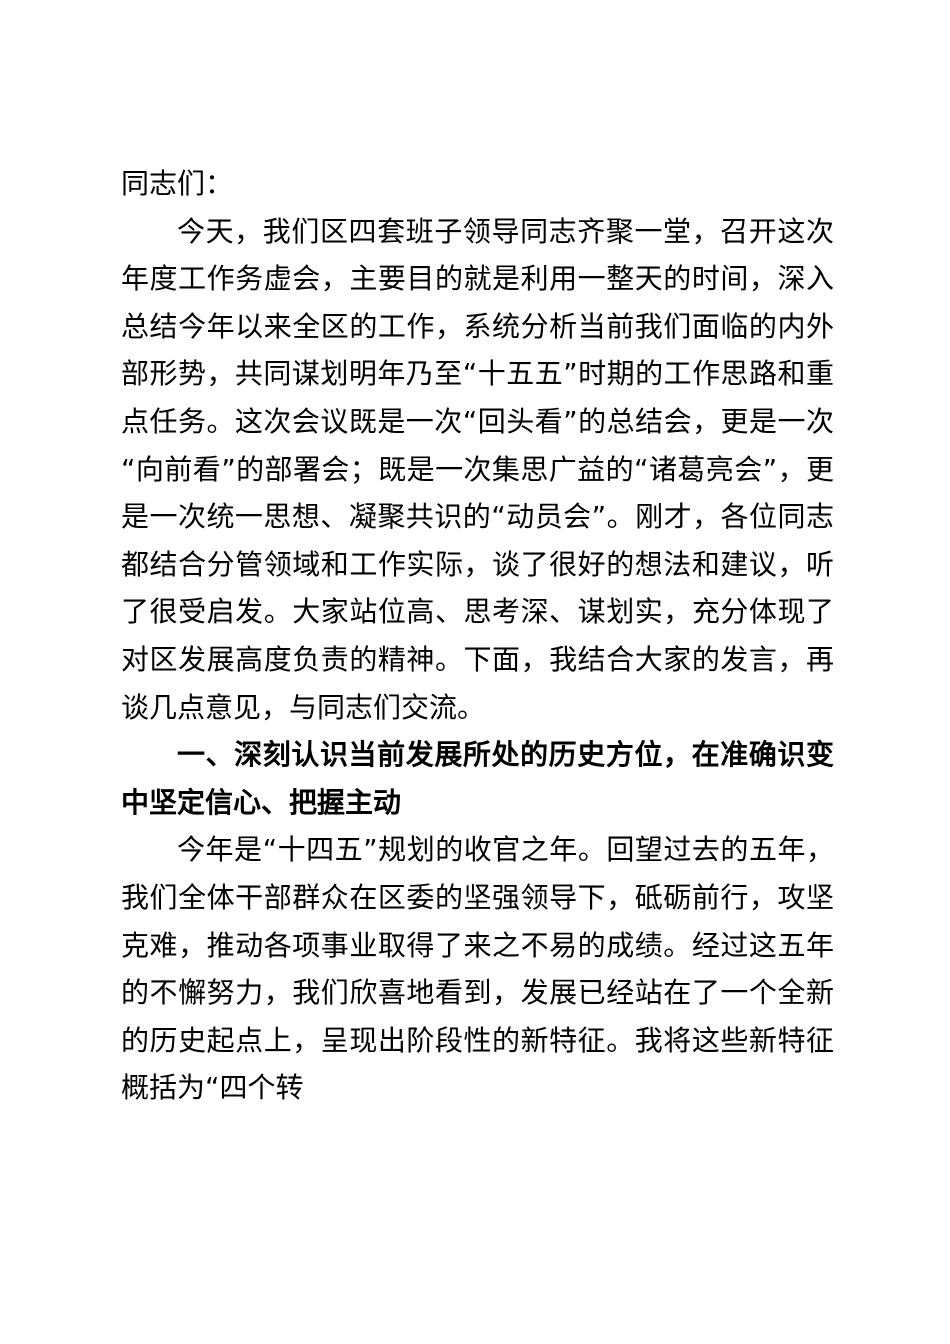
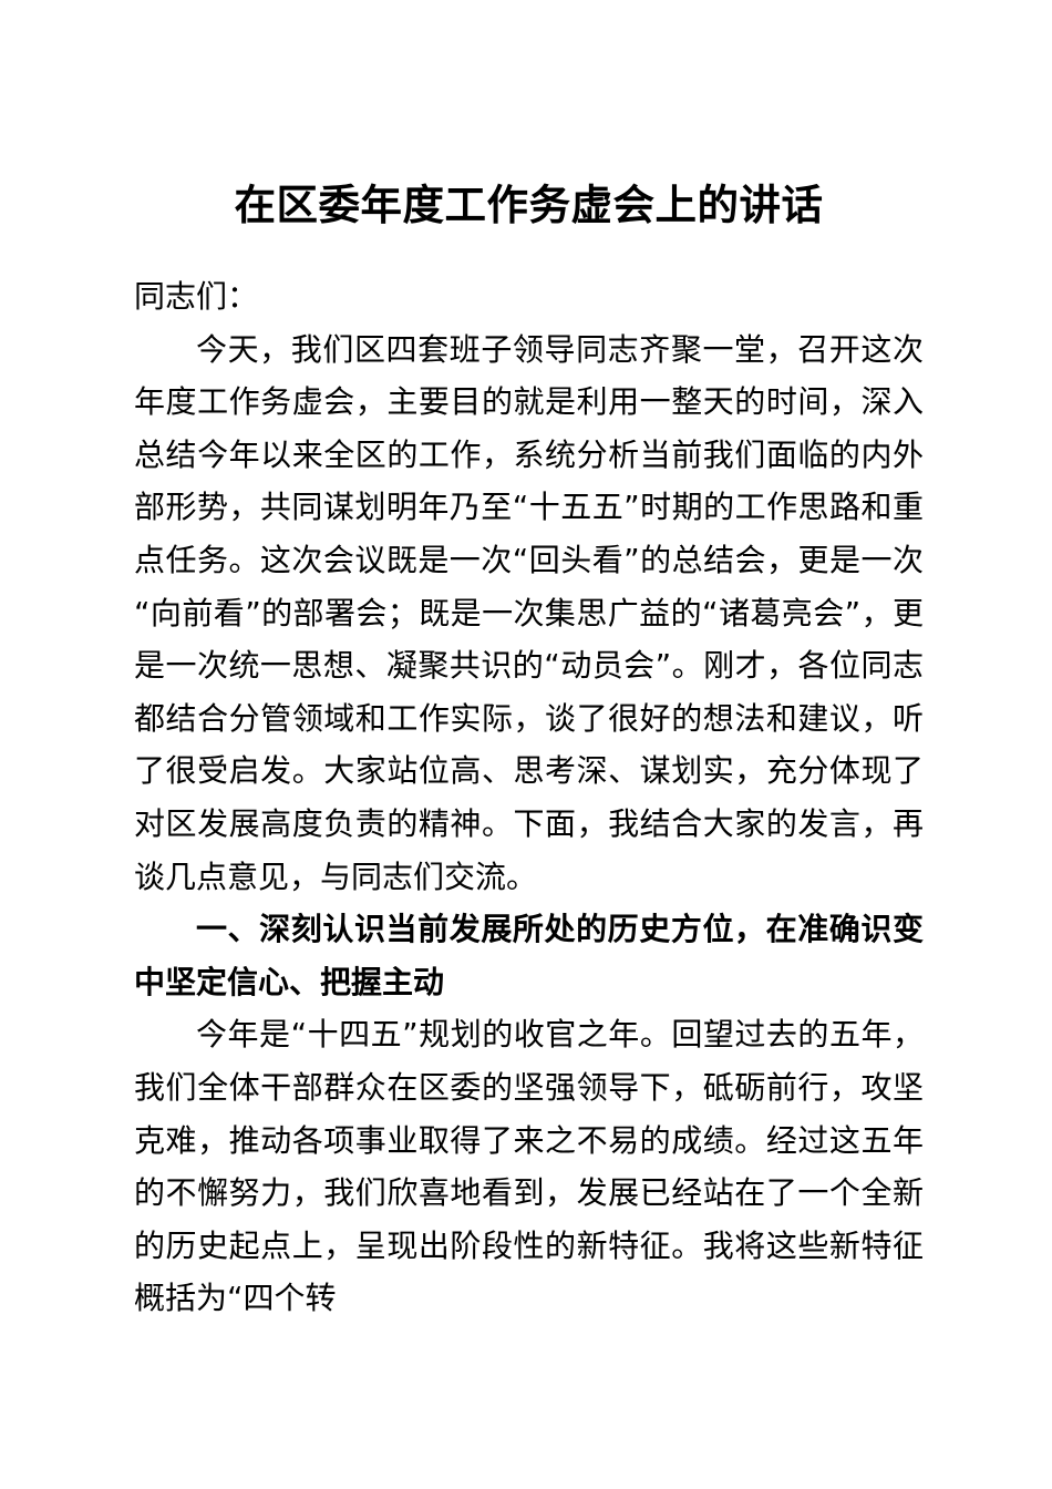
+ 在区委年度工作务虚会上的讲话
  同志们：
  今天，我们区四套班子领导同志齐聚一堂，召开这次年度工作务虚会，主要目的就是利用一整天的时间，深入总结今年以来全区的工作，系统分析当前我们面临的内外部形势，共同谋划明年乃至“十五五”时期的工作思路和重点任务。这次会议既是一次“回头看”的总结会，更是一次“向前看”的部署会；既是一次集思广益的“诸葛亮会”，更是一次统一思想、凝聚共识的“动员会”。刚才，各位同志都结合分管领域和工作实际，谈了很好的想法和建议，听了很受启发。大家站位高、思考深、谋划实，充分体现了对区发展高度负责的精神。下面，我结合大家的发言，再谈几点意见，与同志们交流。
  一、深刻认识当前发展所处的历史方位，在准确识变中坚定信心、把握主动
  今年是“十四五”规划的收官之年。回望过去的五年，我们全体干部群众在区委的坚强领导下，砥砺前行，攻坚克难，推动各项事业取得了来之不易的成绩。经过这五年的不懈努力，我们欣喜地看到，发展已经站在了一个全新的历史起点上，呈现出阶段性的新特征。我将这些新特征概括为“四个转
